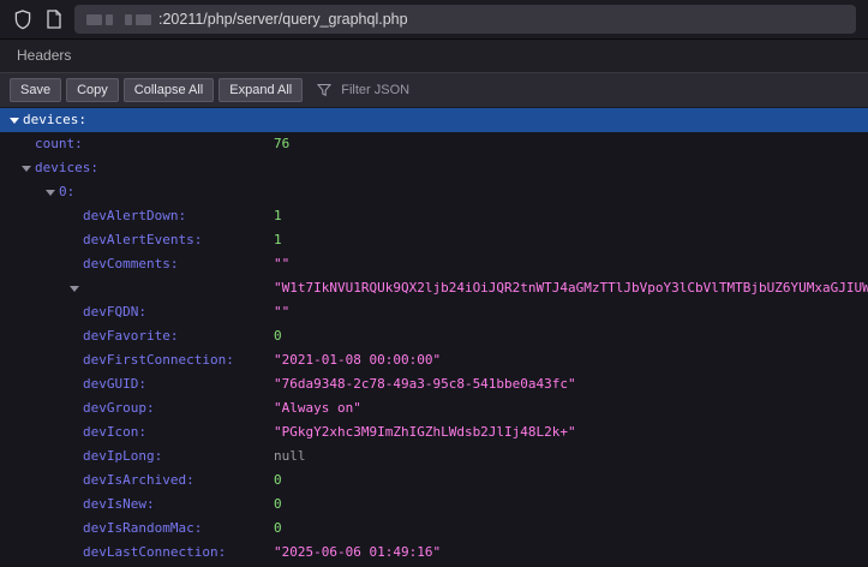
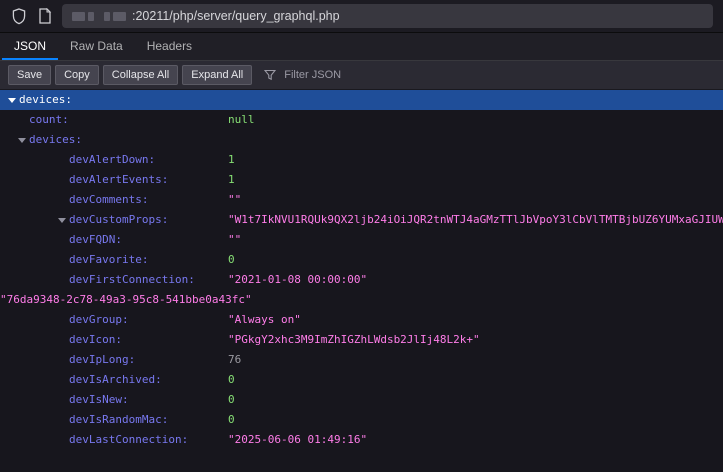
  :20211/php/server/query_graphql.php
+ JSON
+ Raw Data
  Headers
  Save
  Copy
  Collapse All
  Expand All
  Filter JSON
  devices:
  count:
- 76
+ null
  devices:
- 0:
  devAlertDown:
  1
  devAlertEvents:
  1
  devComments:
  ""
+ devCustomProps:
  "W1t7IkNVU1RQUk9QX2ljb24iOiJQR2tnWTJ4aGMzTTlJbVpoY3lCbVlTMTBjbUZ6YUMxaGJIUW
  devFQDN:
  ""
  devFavorite:
  0
  devFirstConnection:
  "2021-01-08 00:00:00"
- devGUID:
  "76da9348-2c78-49a3-95c8-541bbe0a43fc"
  devGroup:
  "Always on"
  devIcon:
  "PGkgY2xhc3M9ImZhIGZhLWdsb2JlIj48L2k+"
  devIpLong:
- null
+ 76
  devIsArchived:
  0
  devIsNew:
  0
  devIsRandomMac:
  0
  devLastConnection:
  "2025-06-06 01:49:16"
